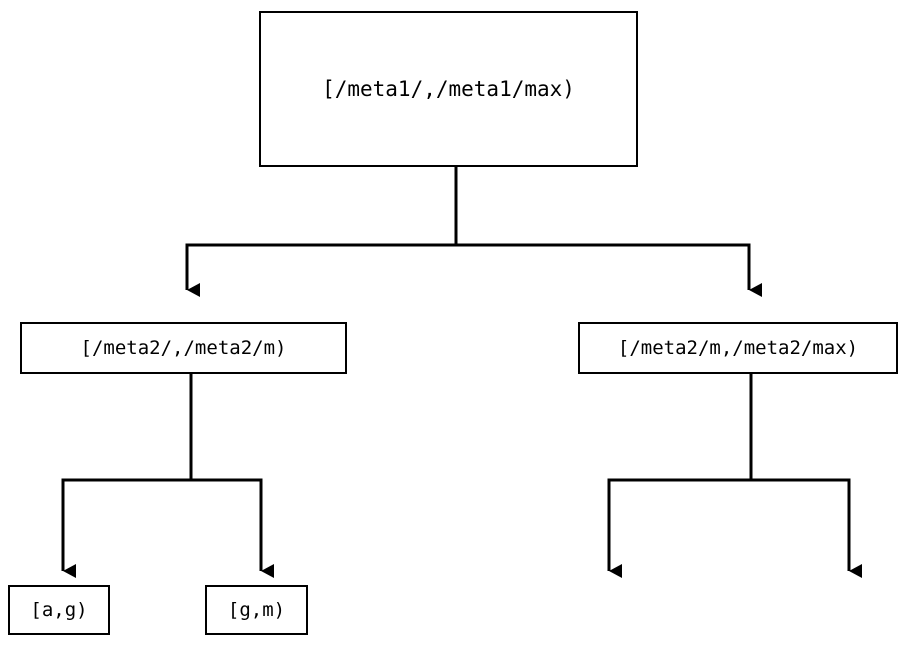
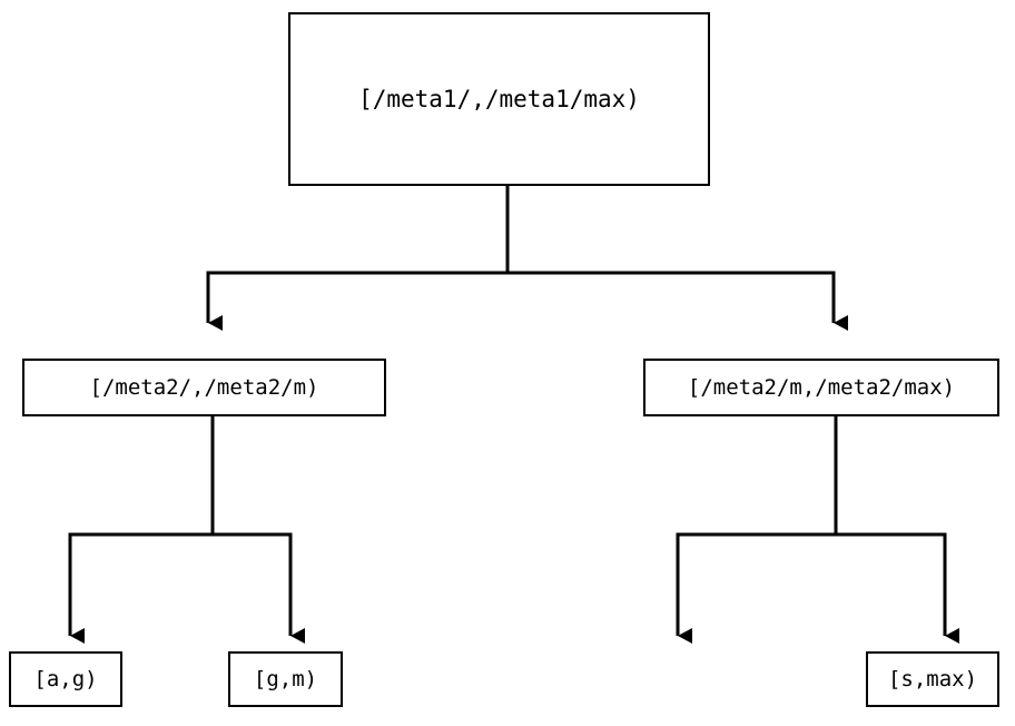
  [/meta1/,/meta1/max)
  [/meta2/,/meta2/m)
  [/meta2/m,/meta2/max)
  [a,g)
  [g,m)
+ [s,max)
